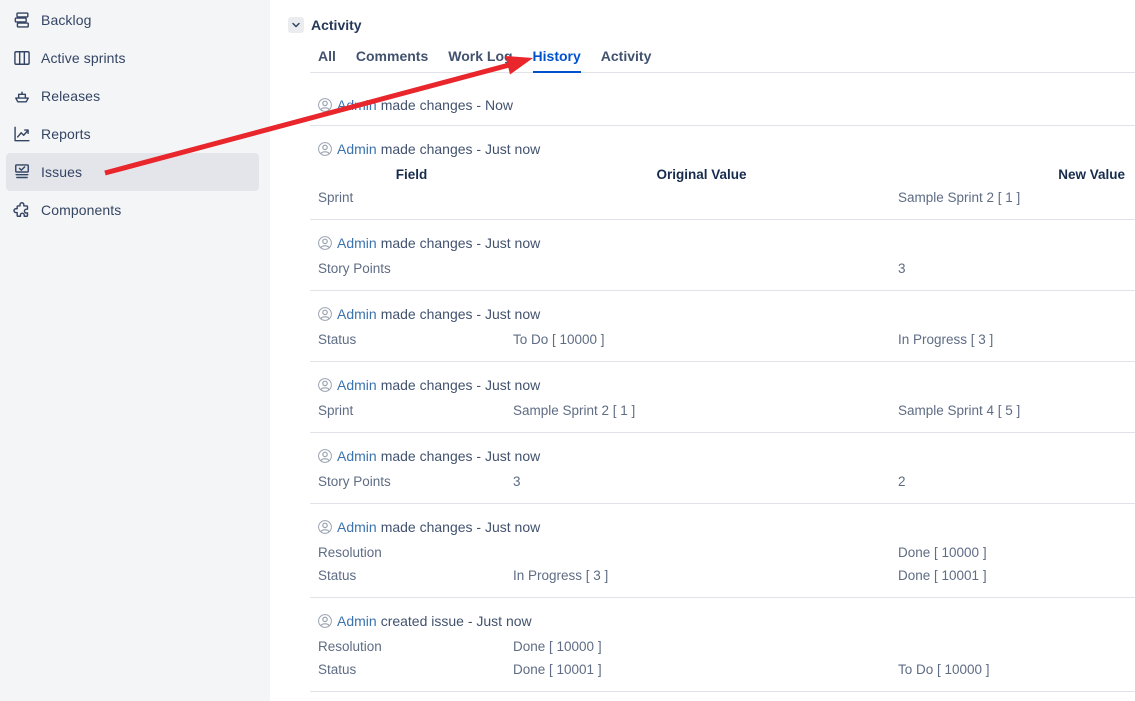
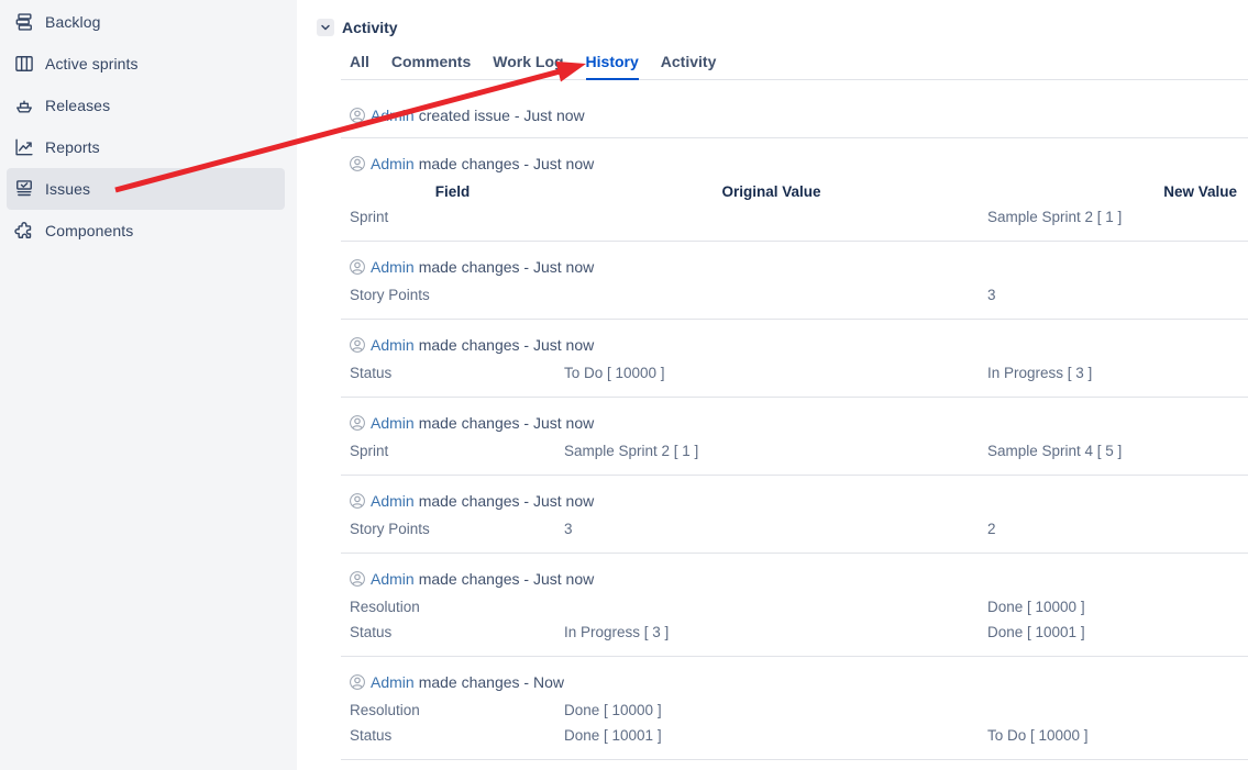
  Backlog
  Active sprints
  Releases
  Reports
  Issues
  Components
  Activity
  All
  Comments
  Work Log
  History
  Activity
- made changes - Now
+ created issue - Just now
  Admin
  made changes - Just now
  Field	Original Value	New Value
  Sprint		Sample Sprint 2 [ 1 ]
  Admin
  made changes - Just now
  Story Points		3
  Admin
  made changes - Just now
  Status	To Do [ 10000 ]	In Progress [ 3 ]
  Admin
  made changes - Just now
  Sprint	Sample Sprint 2 [ 1 ]	Sample Sprint 4 [ 5 ]
  Admin
  made changes - Just now
  Story Points	3	2
  Admin
  made changes - Just now
  Resolution		Done [ 10000 ]
  Status	In Progress [ 3 ]	Done [ 10001 ]
  Admin
- created issue - Just now
+ made changes - Now
  Resolution	Done [ 10000 ]
  Status	Done [ 10001 ]	To Do [ 10000 ]
